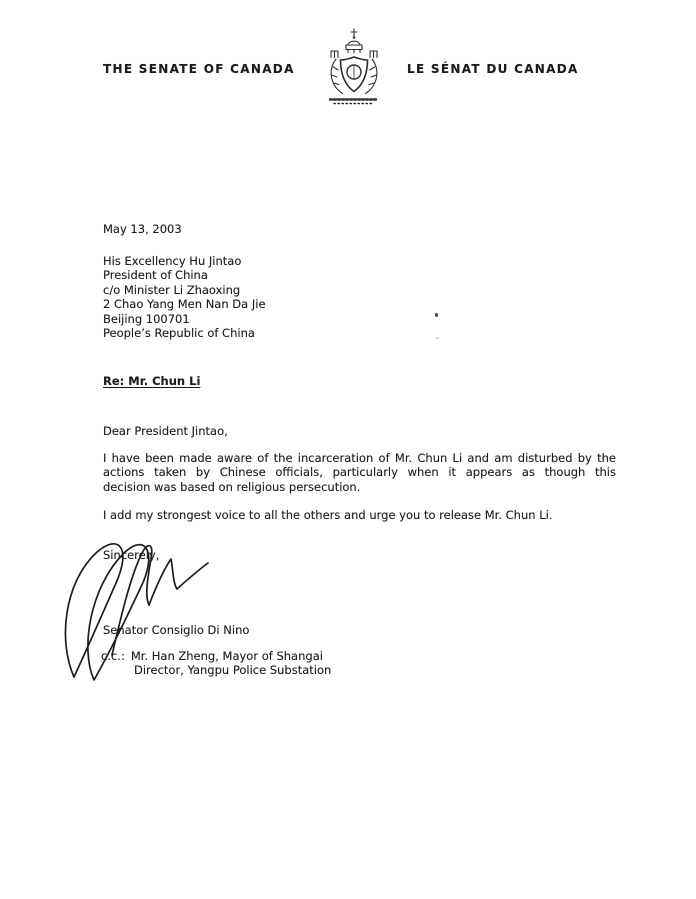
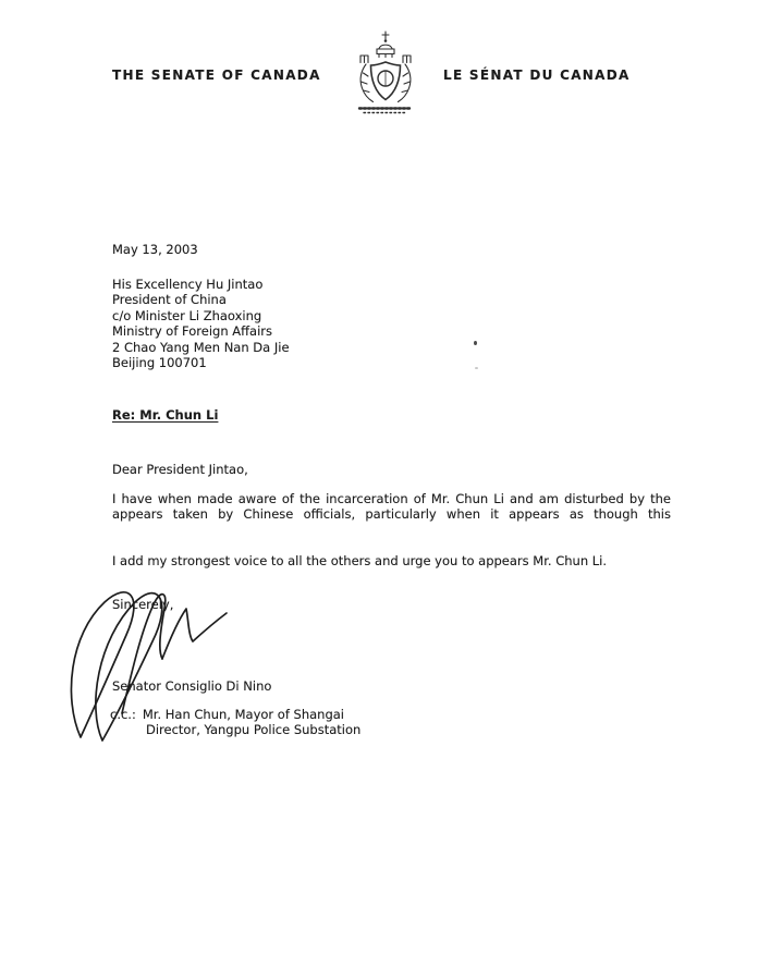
  THE SENATE OF CANADA
  LE SÉNAT DU CANADA
  May 13, 2003
  His Excellency Hu Jintao
  President of China
  c/o Minister Li Zhaoxing
+ Ministry of Foreign Affairs
  2 Chao Yang Men Nan Da Jie
  Beijing 100701
- People’s Republic of China
  Re: Mr. Chun Li
  Dear President Jintao,
- I have been made aware of the incarceration of Mr. Chun Li and am disturbed by the
+ I have when made aware of the incarceration of Mr. Chun Li and am disturbed by the
- actions taken by Chinese officials, particularly when it appears as though this
+ appears taken by Chinese officials, particularly when it appears as though this
- decision was based on religious persecution.
- I add my strongest voice to all the others and urge you to release Mr. Chun Li.
+ I add my strongest voice to all the others and urge you to appears Mr. Chun Li.
  Sincerel,
  Senator Consiglio Di Nino
- c.c.: Mr. Han Zheng, Mayor of Shangai
+ c.c.: Mr. Han Chun, Mayor of Shangai
  Director, Yangpu Police Substation
